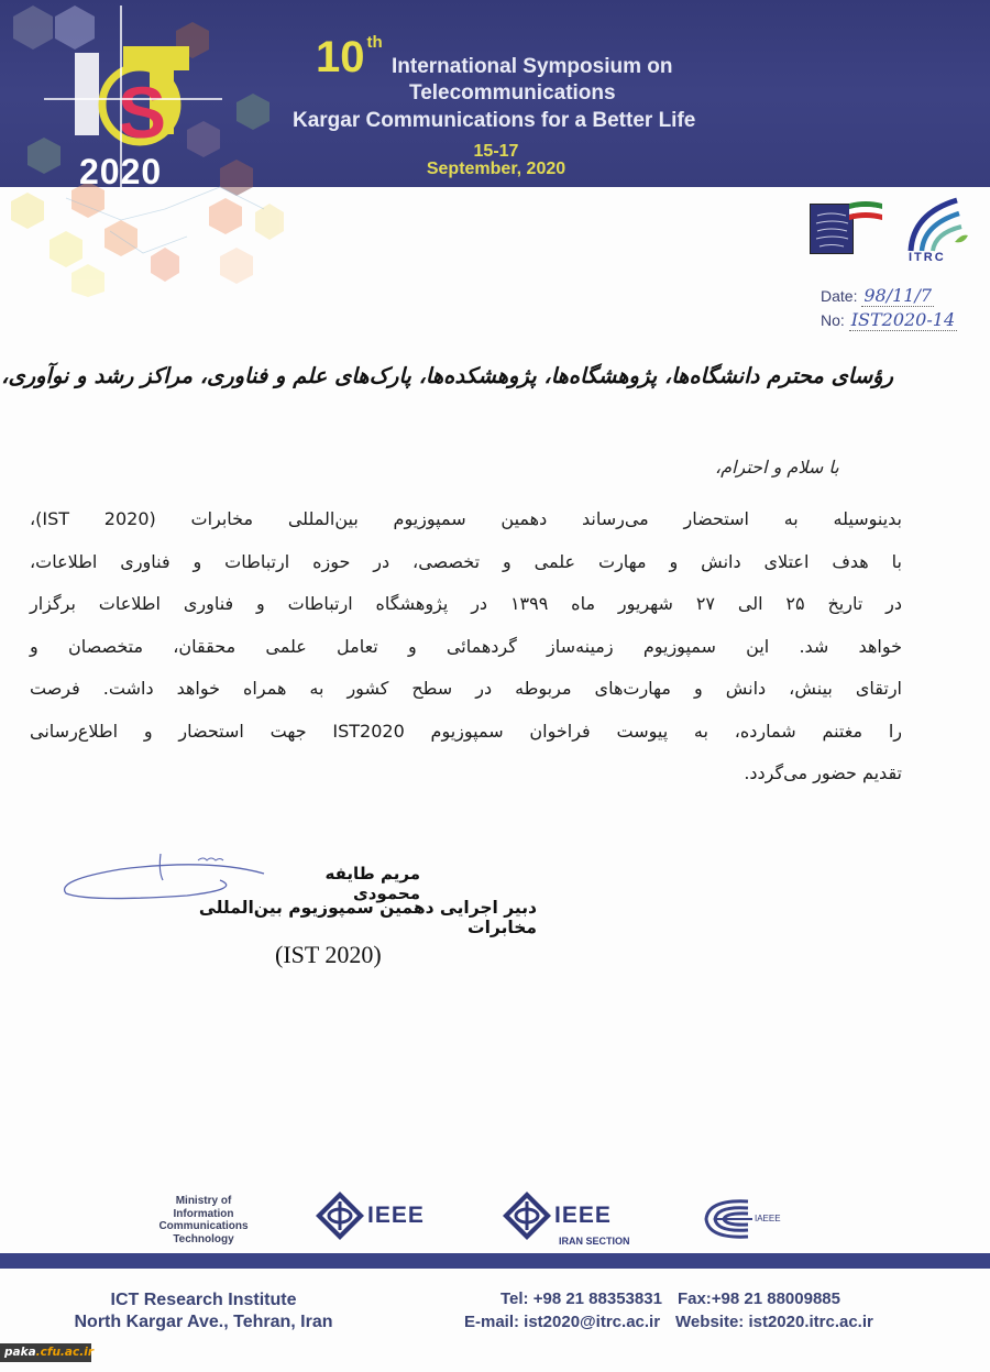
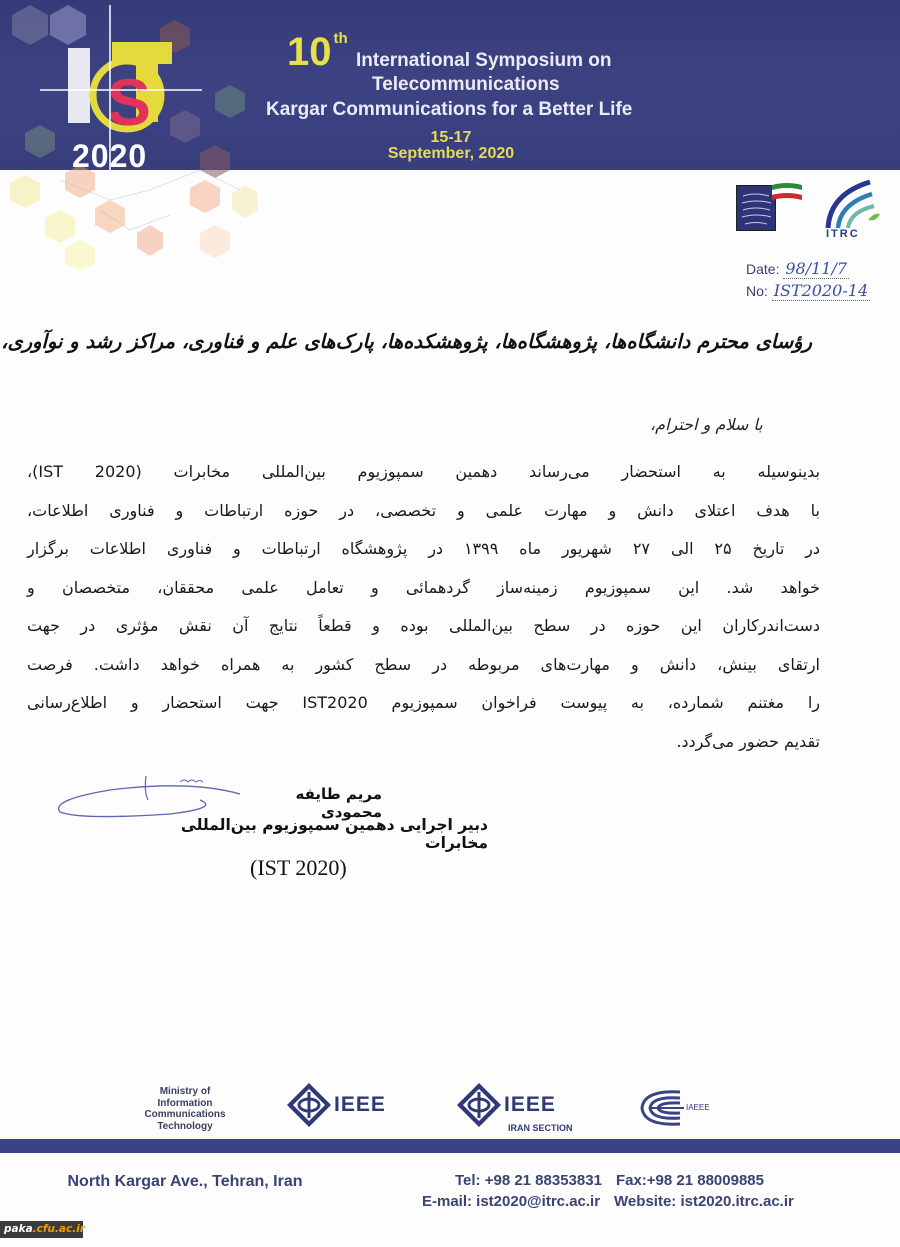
  S
  2020
  10th
  International Symposium on
  Telecommunications
  Kargar Communications for a Better Life
  15-17
  September, 2020
  ITRC
  Date: 98/11/7
  No: IST2020-14
  رؤسای محترم دانشگاه‌ها، پژوهشگاه‌ها، پژوهشکده‌ها، پارک‌های علم و فناوری، مراکز رشد و نوآوری،
  با سلام و احترام،
  بدینوسیله به استحضار می‌رساند دهمین سمپوزیوم بین‌المللی مخابرات (IST 2020)،
  با هدف اعتلای دانش و مهارت علمی و تخصصی، در حوزه ارتباطات و فناوری اطلاعات،
  در تاریخ ۲۵ الی ۲۷ شهریور ماه ۱۳۹۹ در پژوهشگاه ارتباطات و فناوری اطلاعات برگزار
  خواهد شد. این سمپوزیوم زمینه‌ساز گردهمائی و تعامل علمی محققان، متخصصان و
+ دست‌اندرکاران این حوزه در سطح بین‌المللی بوده و قطعاً نتایج آن نقش مؤثری در جهت
  ارتقای بینش، دانش و مهارت‌های مربوطه در سطح کشور به همراه خواهد داشت. فرصت
  را مغتنم شمارده، به پیوست فراخوان سمپوزیوم IST2020 جهت استحضار و اطلاعرسانی
  تقدیم حضور میگردد.
  مریم طایفه محمودی
  دبیر اجرایی دهمین سمپوزیوم بین‌المللی مخابرات
  (IST 2020)
  Ministry of
  Information
  Communications
  Technology
  IEEE
  IEEE
  IRAN SECTION
  IAEEE
- ICT Research Institute
  North Kargar Ave., Tehran, Iran
  Tel: +98 21 88353831 Fax:+98 21 88009885
  E-mail: ist2020@itrc.ac.ir Website: ist2020.itrc.ac.ir
  paka.cfu.ac.ir
